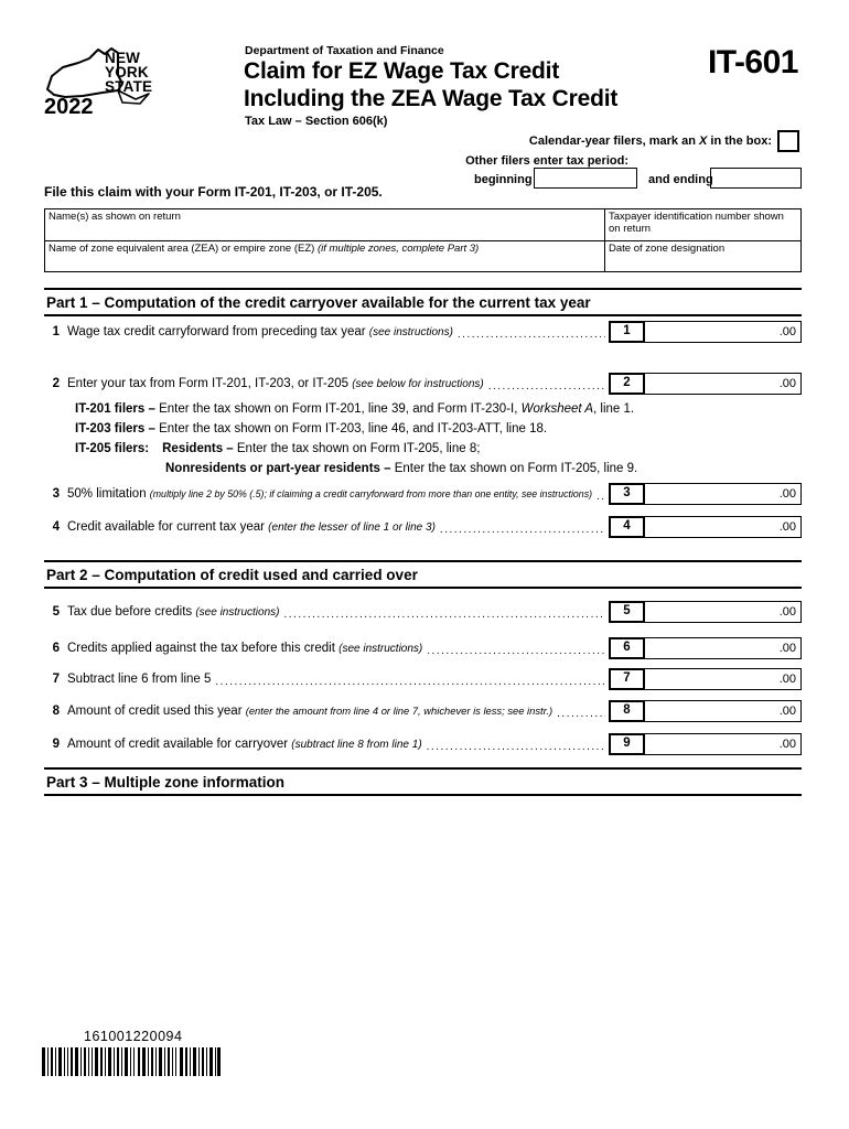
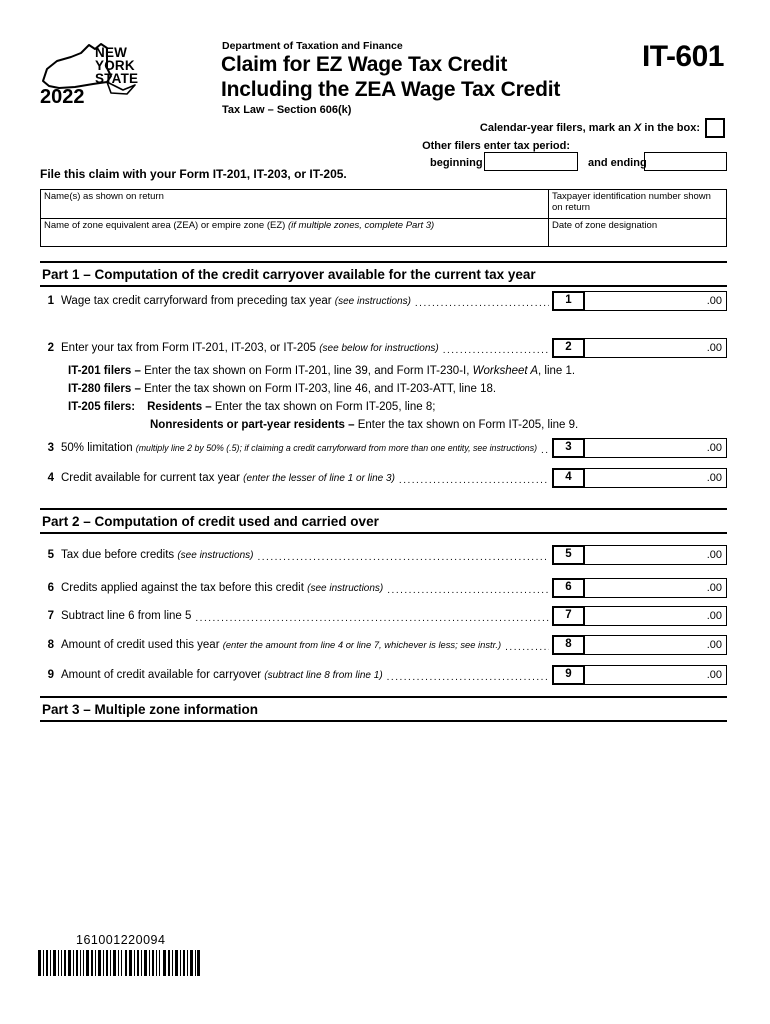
  NEW
  YORK
  STATE
  2022
  Department of Taxation and Finance
  Claim for EZ Wage Tax Credit
  Including the ZEA Wage Tax Credit
  Tax Law – Section 606(k)
  IT-601
  Calendar-year filers, mark an X in the box:
  Other filers enter tax period:
  beginning
  and ending
  File this claim with your Form IT-201, IT-203, or IT-205.
  Name(s) as shown on return
  Taxpayer identification number shown on return
  Name of zone equivalent area (ZEA) or empire zone (EZ) (if multiple zones, complete Part 3)
  Date of zone designation
  Part 1 – Computation of the credit carryover available for the current tax year
  1
  Wage tax credit carryforward from preceding tax year (see instructions)
  1
  .00
  2
  Enter your tax from Form IT-201, IT-203, or IT-205 (see below for instructions)
  2
  .00
  IT-201 filers – Enter the tax shown on Form IT-201, line 39, and Form IT-230-I, Worksheet A, line 1.
- IT-203 filers – Enter the tax shown on Form IT-203, line 46, and IT-203-ATT, line 18.
+ IT-280 filers – Enter the tax shown on Form IT-203, line 46, and IT-203-ATT, line 18.
  IT-205 filers: Residents – Enter the tax shown on Form IT-205, line 8;
  Nonresidents or part-year residents – Enter the tax shown on Form IT-205, line 9.
  3
  50% limitation (multiply line 2 by 50% (.5); if claiming a credit carryforward from more than one entity, see instructions)
  3
  .00
  4
  Credit available for current tax year (enter the lesser of line 1 or line 3)
  4
  .00
  Part 2 – Computation of credit used and carried over
  5
  Tax due before credits (see instructions)
  5
  .00
  6
  Credits applied against the tax before this credit (see instructions)
  6
  .00
  7
  Subtract line 6 from line 5
  7
  .00
  8
  Amount of credit used this year (enter the amount from line 4 or line 7, whichever is less; see instr.)
  8
  .00
  9
  Amount of credit available for carryover (subtract line 8 from line 1)
  9
  .00
  Part 3 – Multiple zone information
  161001220094
